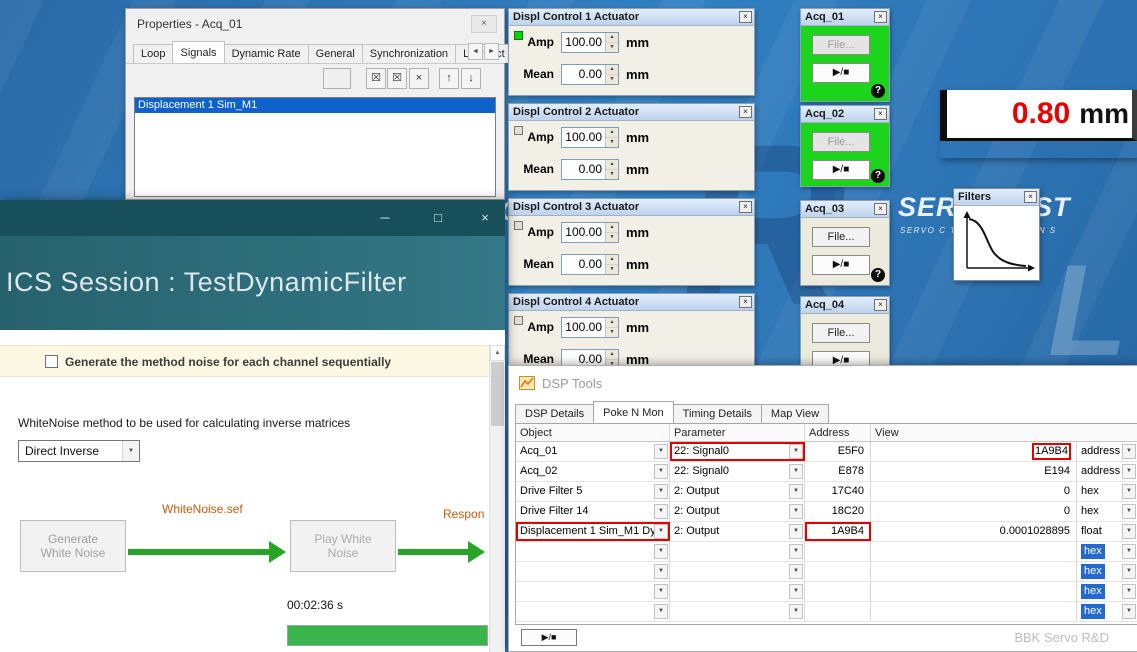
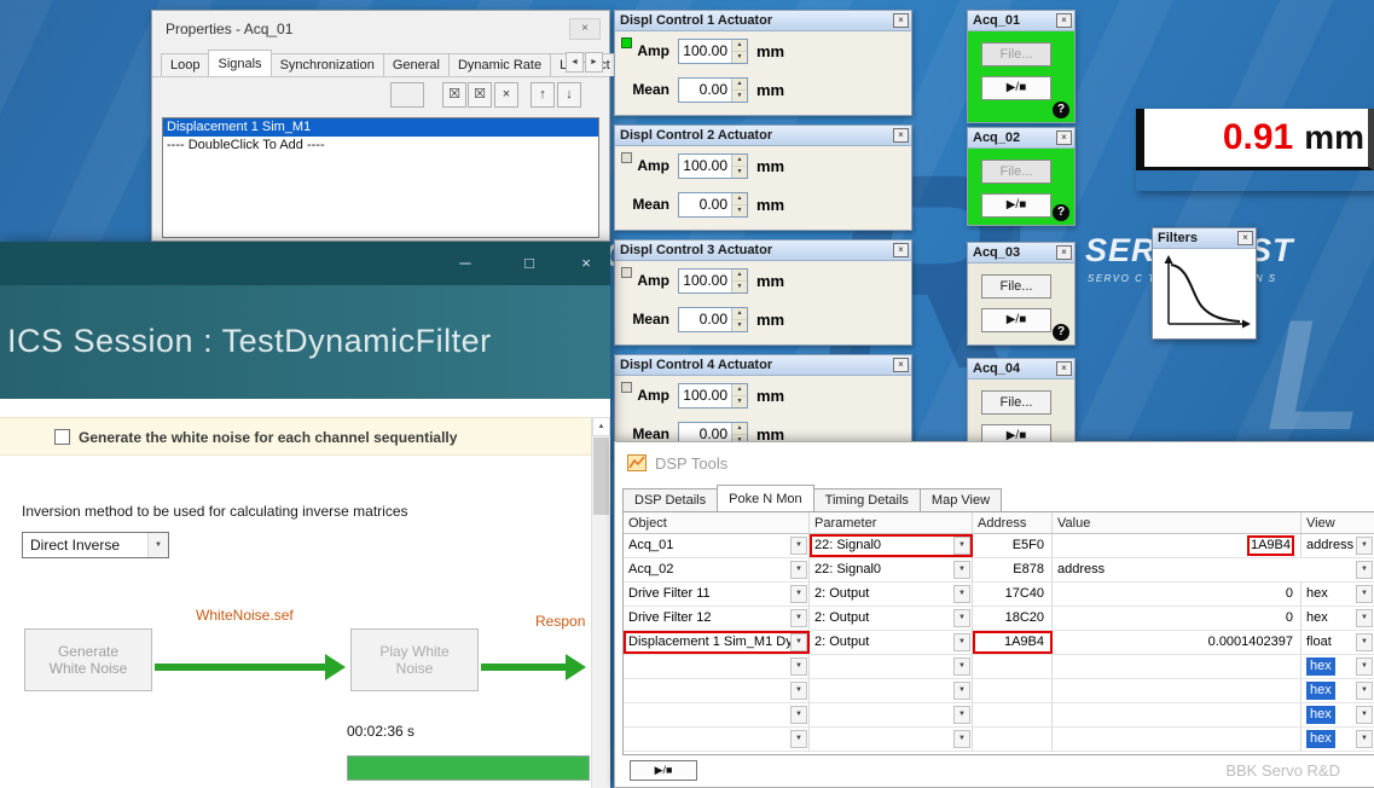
  R
  L
  Properties - Acq_01
  ×
  Loop
  Signals
- Dynamic Rate
+ Synchronization
  General
- Synchronization
+ Dynamic Rate
  ☒
  ☒
  ×
  ↑
  ↓
  Displacement 1 Sim_M1
+ ---- DoubleClick To Add ----
  Displ Control 1 Actuator
  ×
  Amp
  100.00
  mm
  Mean
  0.00
  mm
  Displ Control 2 Actuator
  ×
  Amp
  100.00
  mm
  Mean
  0.00
  mm
  Displ Control 3 Actuator
  ×
  Amp
  100.00
  mm
  Mean
  0.00
  mm
  Displ Control 4 Actuator
  ×
  Amp
  100.00
  mm
  Mean
  0.00
  mm
  Acq_01
  ×
  File...
  ▶/■
  ?
  Acq_02
  ×
  File...
  ▶/■
  ?
  Acq_03
  ×
  File...
  ▶/■
  ?
  Acq_04
  ×
  File...
  ▶/■
- 0.80
+ 0.91
  mm
  Filters
  ×
  ─
  □
  ×
  ICS Session : TestDynamicFilter
- Generate the method noise for each channel sequentially
+ Generate the white noise for each channel sequentially
- WhiteNoise method to be used for calculating inverse matrices
+ Inversion method to be used for calculating inverse matrices
  Direct Inverse
  WhiteNoise.sef
  Respon
  Generate White Noise
  Play White Noise
  00:02:36 s
  DSP Tools
  DSP Details
  Poke N Mon
  Timing Details
  Map View
  Object
  Parameter
  Address
+ Value
  View
  Acq_01
  22: Signal0
  E5F0
  1A9B4
  address
  Acq_02
  22: Signal0
  E878
- E194
  address
- Drive Filter 5
+ Drive Filter 11
  2: Output
  17C40
  0
  hex
- Drive Filter 14
+ Drive Filter 12
  2: Output
  18C20
  0
  hex
  Displacement 1 Sim_M1 Dy
  2: Output
  1A9B4
- 0.0001028895
+ 0.0001402397
  float
  hex
  hex
  hex
  hex
  ▶/■
  BBK Servo R&D
